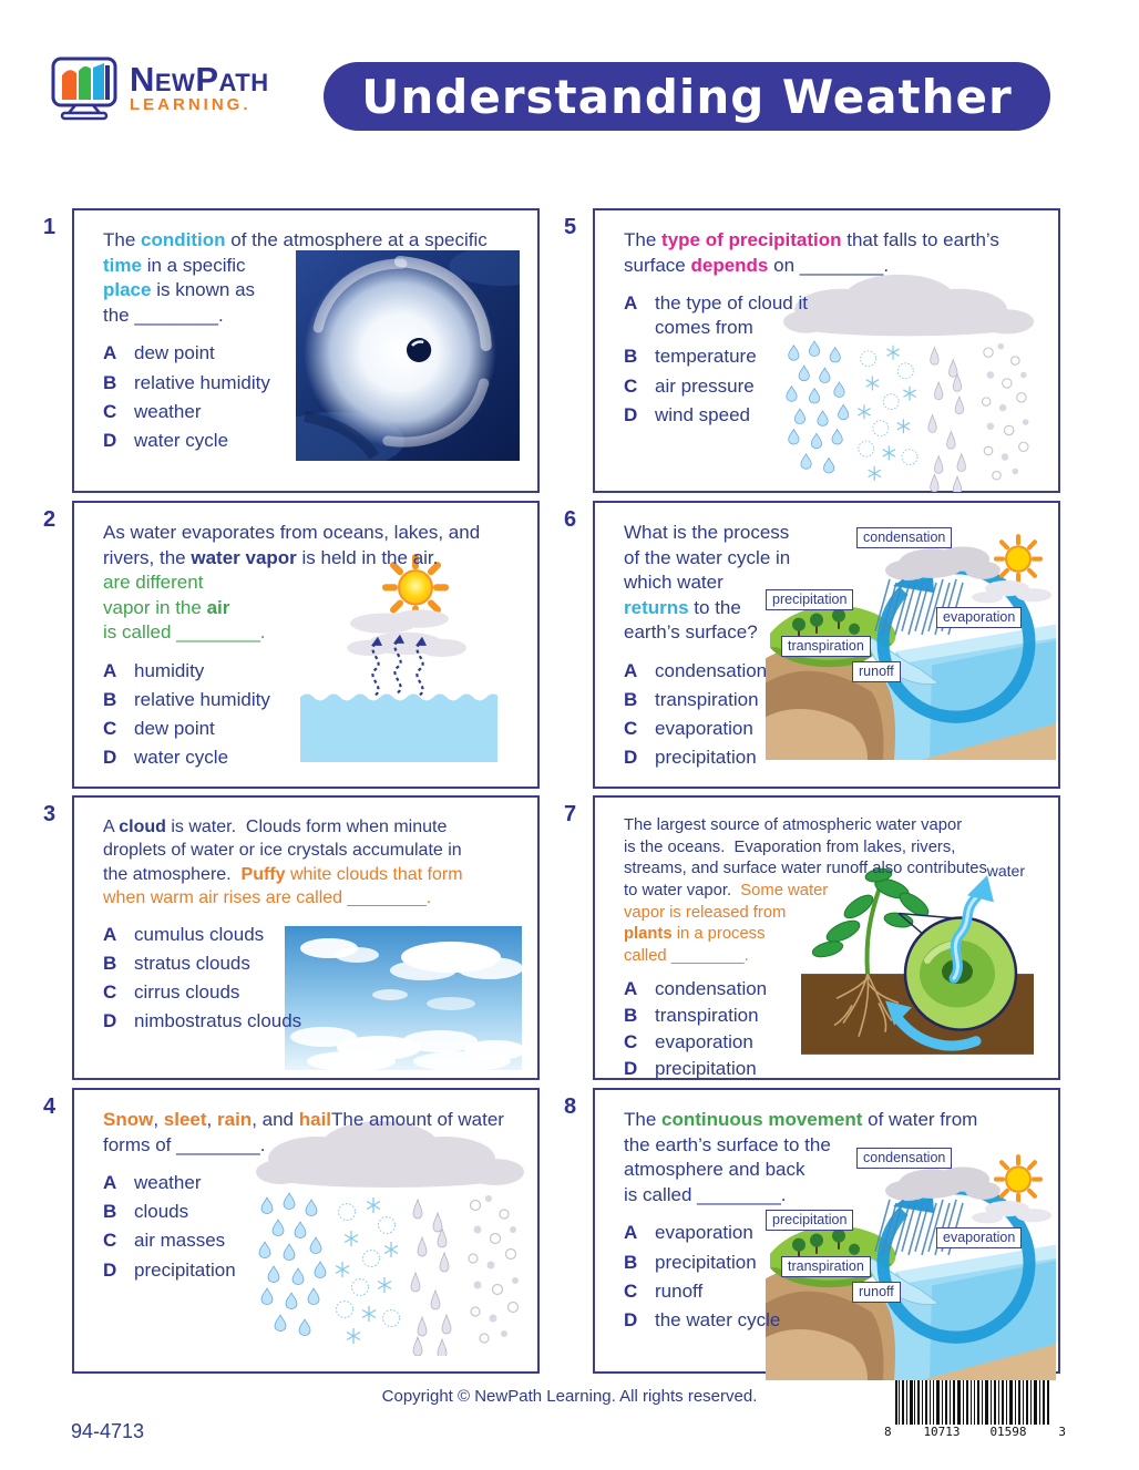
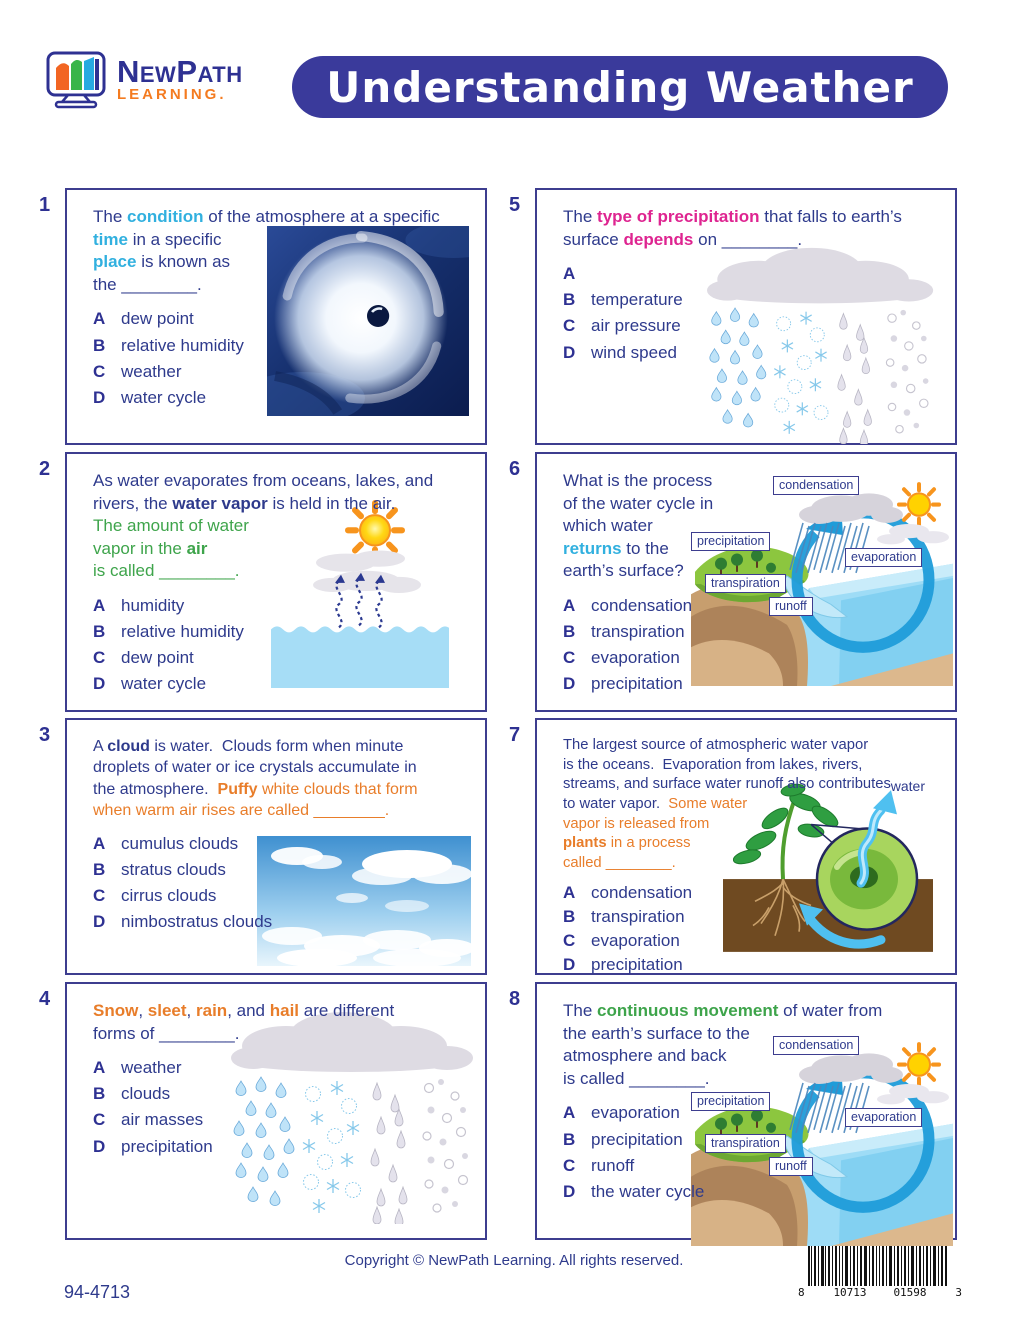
  NewPath
  LEARNING.
  Understanding Weather
  1
  The condition of the atmosphere at a specific
  time in a specific
  place is known as
  the ________.
  A
  dew point
  B
  relative humidity
  C
  weather
  D
  water cycle
  2
  As water evaporates from oceans, lakes, and
  rivers, the water vapor is held in the air.
- are different
+ The amount of water
  vapor in the air
  is called ________.
  A
  humidity
  B
  relative humidity
  C
  dew point
  D
  water cycle
  3
  A cloud is water. Clouds form when minute
  droplets of water or ice crystals accumulate in
  the atmosphere. Puffy white clouds that form
  when warm air rises are called ________.
  A
  cumulus clouds
  B
  stratus clouds
  C
  cirrus clouds
  D
  nimbostratus clouds
  4
- Snow, sleet, rain, and hailThe amount of water
+ Snow, sleet, rain, and hail are different
  forms of ________.
  A
  weather
  B
  clouds
  C
  air masses
  D
  precipitation
  5
  The type of precipitation that falls to earth’s
  surface depends on ________.
  A
- the type of cloud it comes from
  B
  temperature
  C
  air pressure
  D
  wind speed
  6
  What is the process
  of the water cycle in
  which water
  returns to the
  earth’s surface?
  condensation
  precipitation
  evaporation
  transpiration
  runoff
  A
  condensation
  B
  transpiration
  C
  evaporation
  D
  precipitation
  7
  The largest source of atmospheric water vapor
  is the oceans. Evaporation from lakes, rivers,
  streams, and surface water runoff also contributes
  to water vapor. Some water
  vapor is released from
  plants in a process
  called ________.
  water
  A
  condensation
  B
  transpiration
  C
  evaporation
  D
  precipitation
  8
  The continuous movement of water from
  the earth’s surface to the
  atmosphere and back
  is called ________.
  condensation
  precipitation
  evaporation
  transpiration
  runoff
  A
  evaporation
  B
  precipitation
  C
  runoff
  D
  the water cycle
  Copyright © NewPath Learning. All rights reserved.
  94-4713
  8
  10713
  01598
  3
